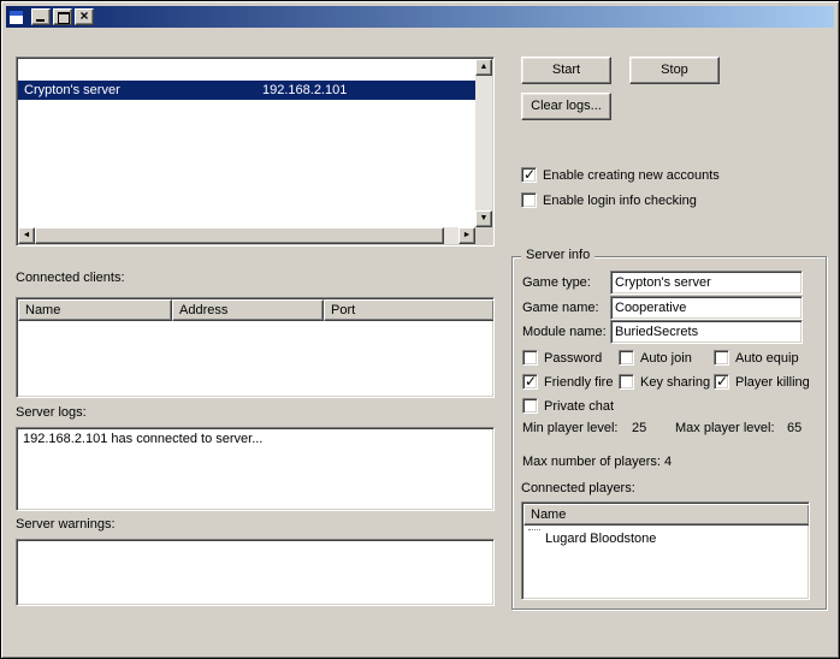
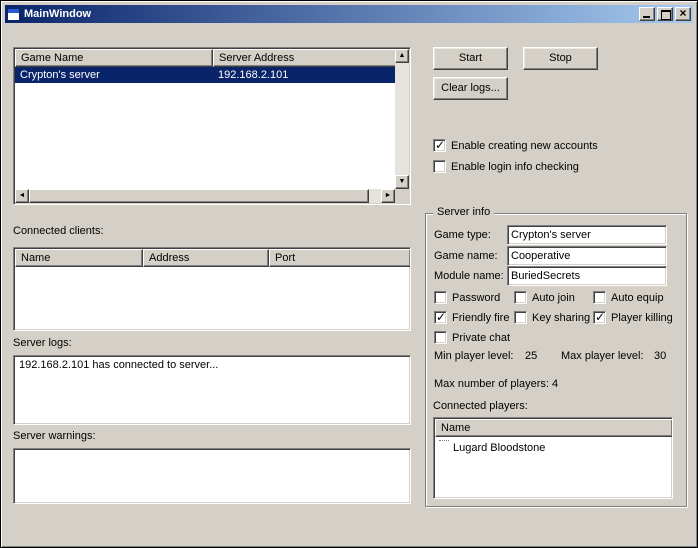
+ MainWindow
+ Game Name
+ Server Address
  Crypton's server
  192.168.2.101
  Start
  Stop
  Clear logs...
  Enable creating new accounts
  Enable login info checking
  Connected clients:
  Name
  Address
  Port
  Server logs:
  192.168.2.101 has connected to server...
  Server warnings:
  Server info
  Game type:
  Crypton's server
  Game name:
  Cooperative
  Module name:
  BuriedSecrets
  Password
  Auto join
  Auto equip
  Friendly fire
  Key sharing
  Player killing
  Private chat
  Min player level:
  25
  Max player level:
- 65
+ 30
  Max number of players:
  4
  Connected players:
  Name
  Lugard Bloodstone
